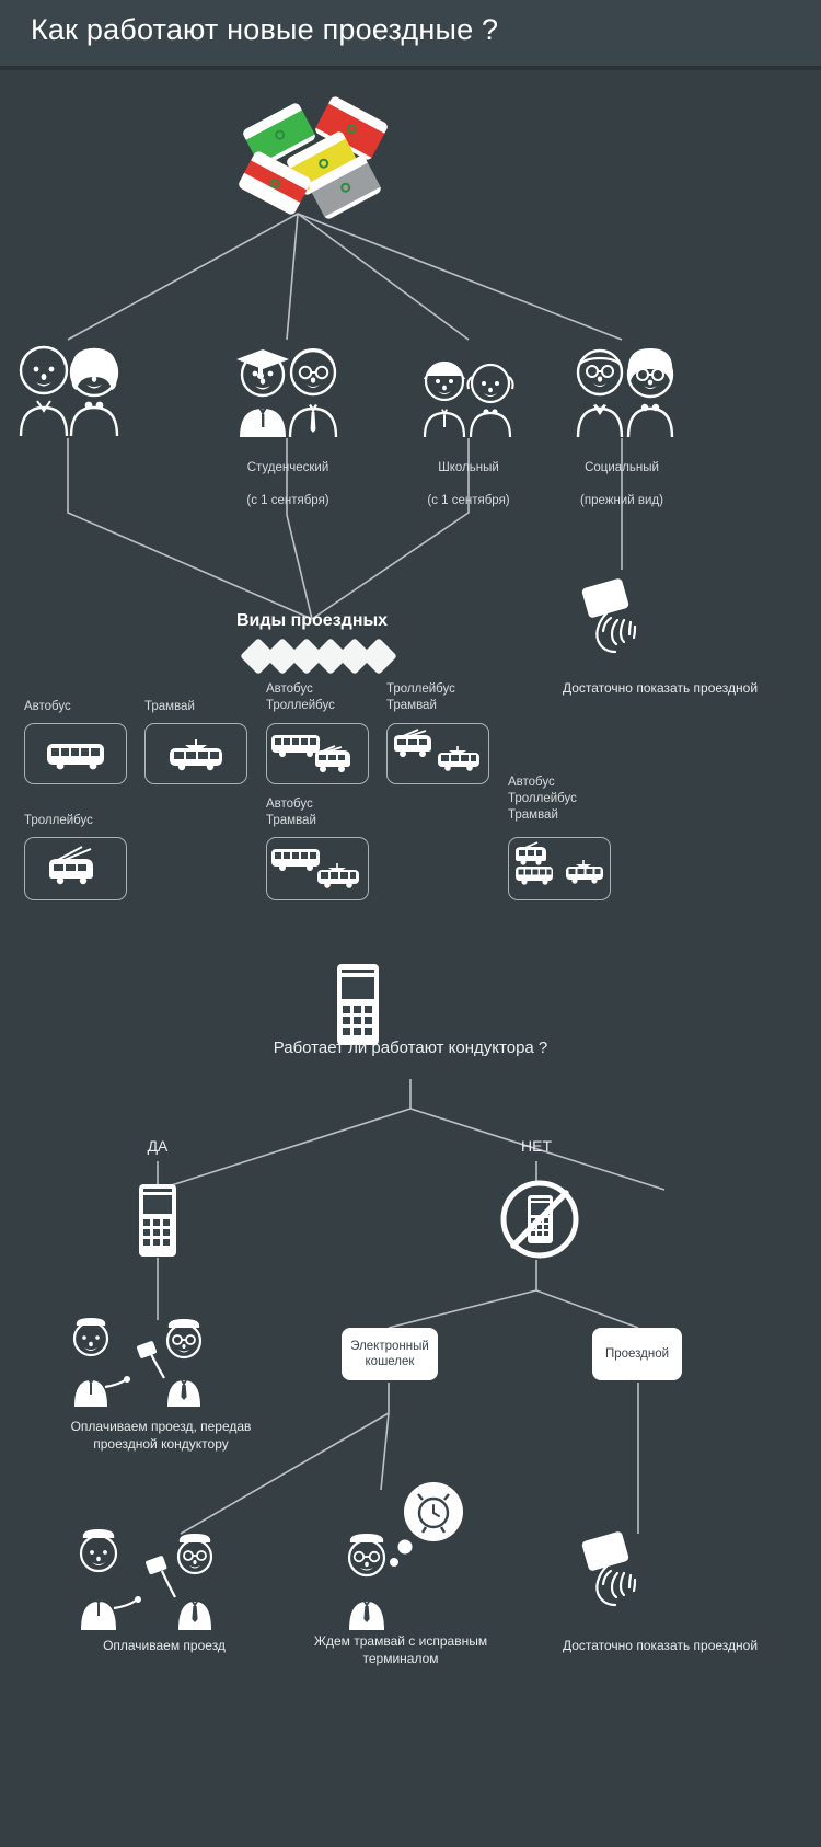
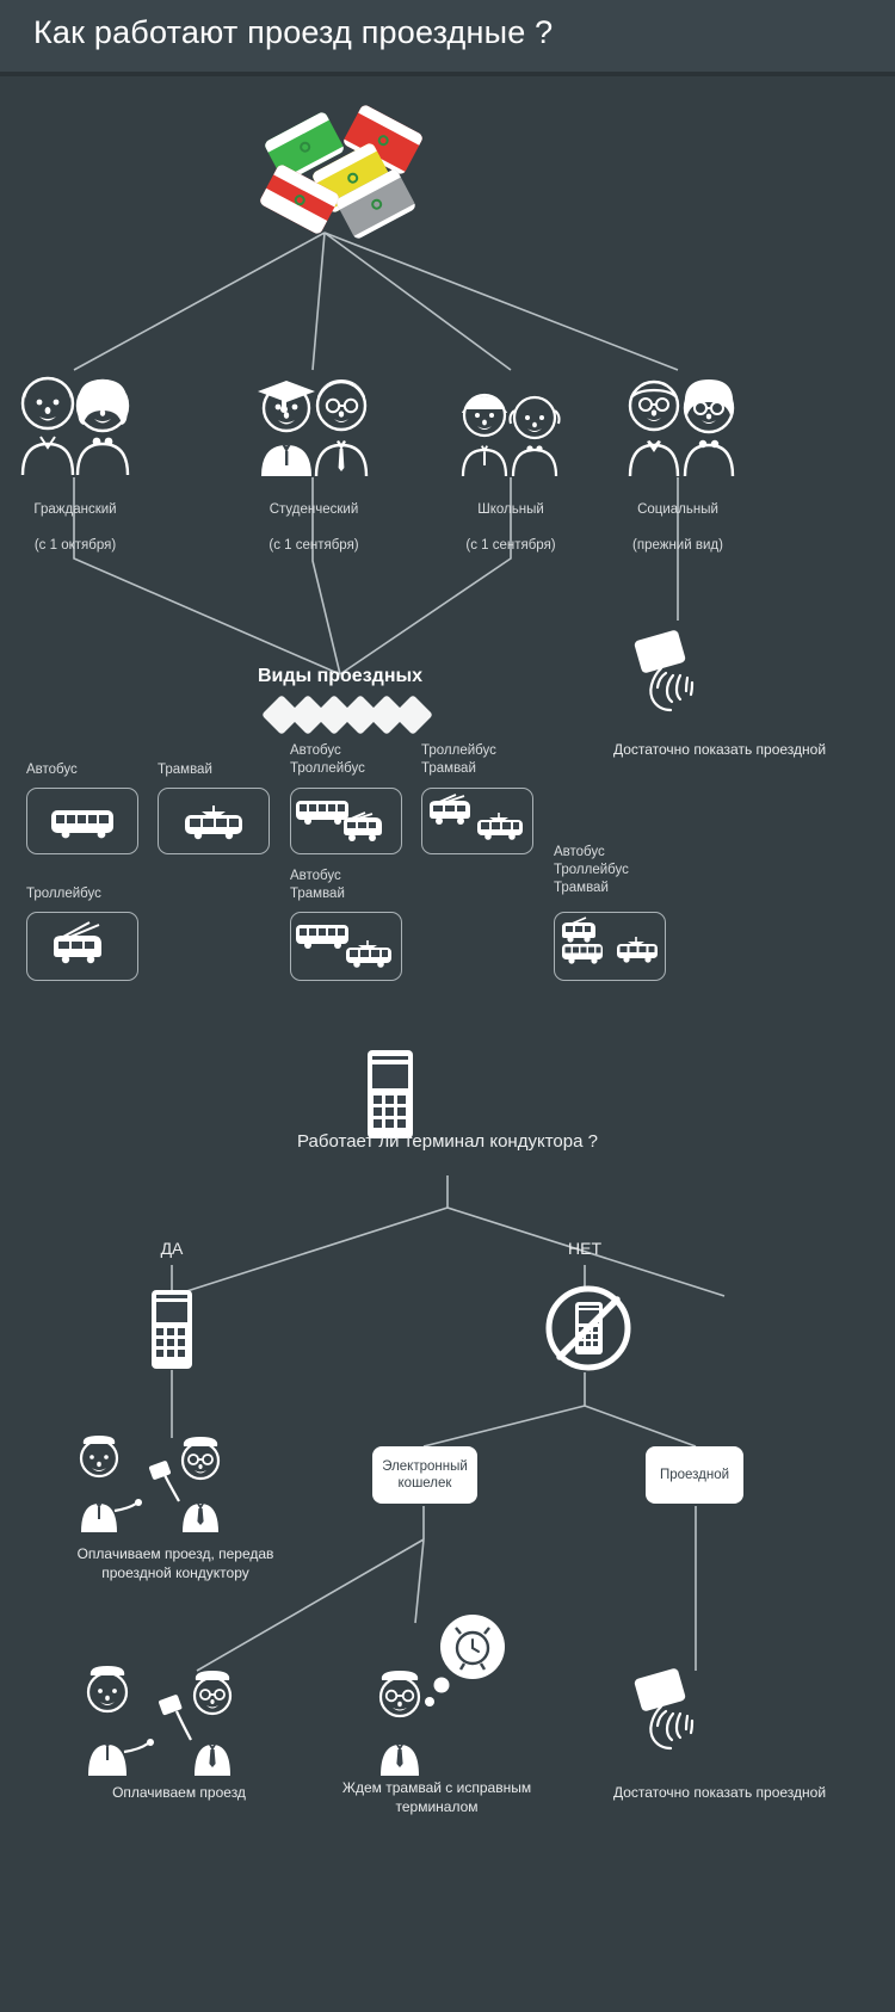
- Как работают новые проездные ?
+ Как работают проезд проездные ?
+ Гражданский
+ (с 1 октября)
  Студенческий
  (с 1 сентября)
  Школьный
  (с 1 сентября)
  Социальный
  (прежний вид)
  Достаточно показать проездной
  Виды проездных
  Автобус
  Трамвай
  Автобус
  Троллейбус
  Троллейбус
  Трамвай
  Троллейбус
  Автобус
  Трамвай
  Автобус
  Троллейбус
  Трамвай
- Работает ли работают кондуктора ?
+ Работает ли терминал кондуктора ?
  ДА
  НЕТ
  Оплачиваем проезд, передав
  проездной кондуктору
  Электронный
  кошелек
  Проездной
  Оплачиваем проезд
  Ждем трамвай с исправным
  терминалом
  Достаточно показать проездной
